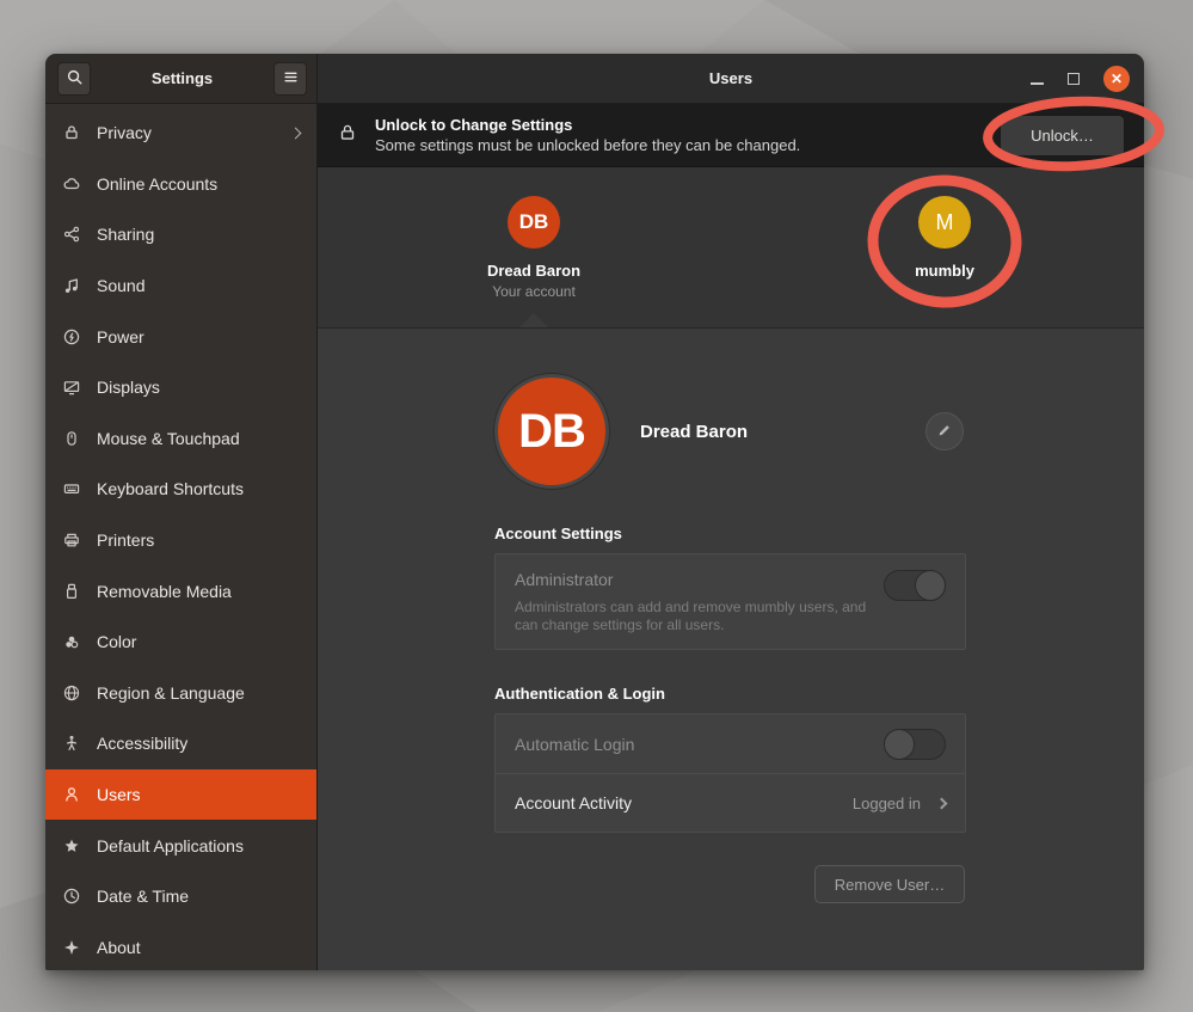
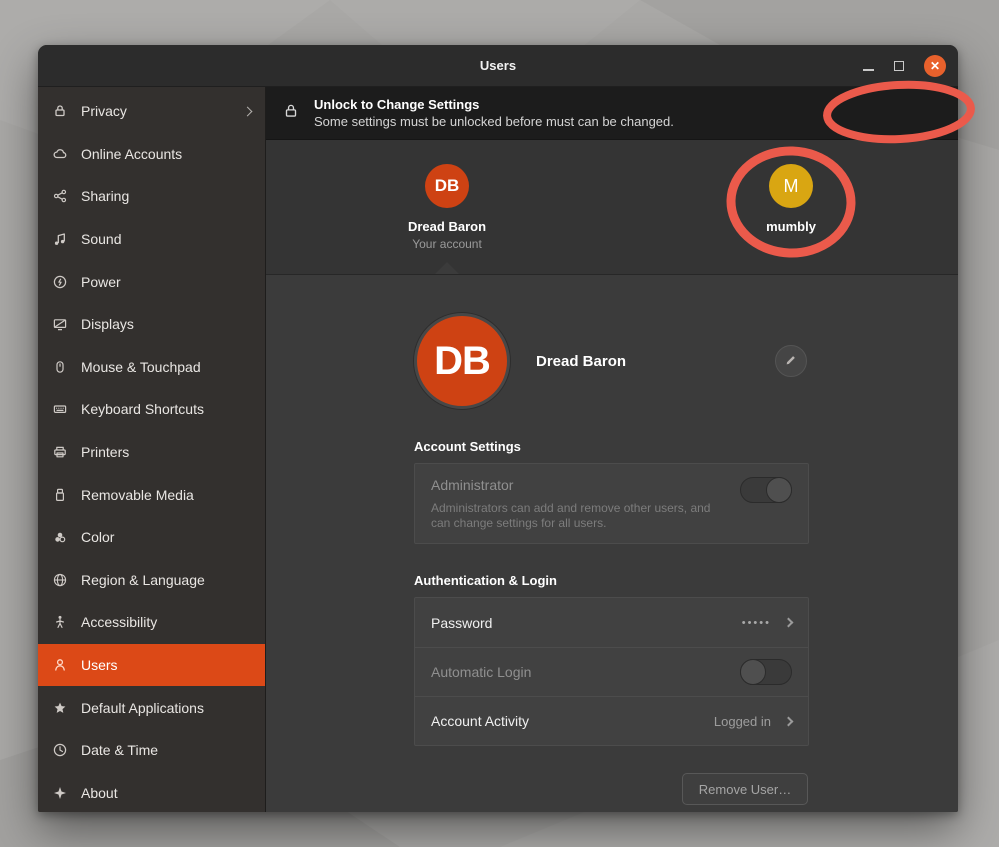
- Settings
  Users
  ✕
  Privacy
  Online Accounts
  Sharing
  Sound
  Power
  Displays
  Mouse & Touchpad
  Keyboard Shortcuts
  Printers
  Removable Media
  Color
  Region & Language
  Accessibility
  Users
  Default Applications
  Date & Time
  About
  Unlock to Change Settings
- Some settings must be unlocked before they can be changed.
+ Some settings must be unlocked before must can be changed.
- Unlock…
  DB
  Dread Baron
  Your account
  M
  mumbly
  DB
  Dread Baron
  Account Settings
  Administrator
- Administrators can add and remove mumbly users, and
+ Administrators can add and remove other users, and
  can change settings for all users.
  Authentication & Login
+ Password
+ •••••
  Automatic Login
  Account Activity
  Logged in
  Remove User…
